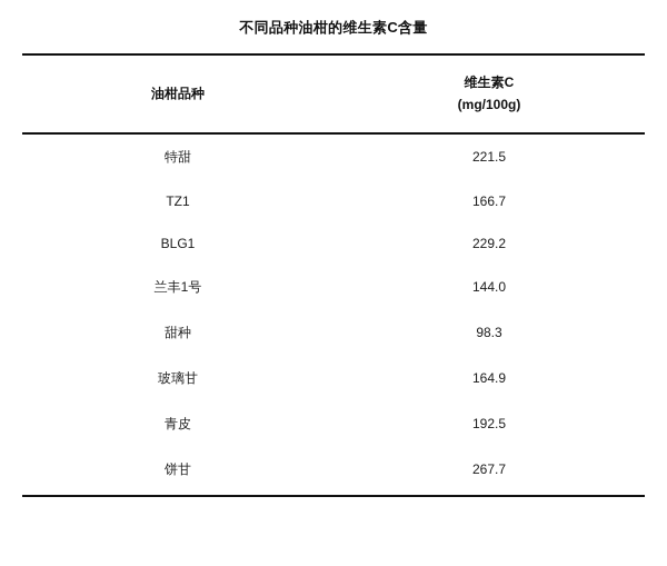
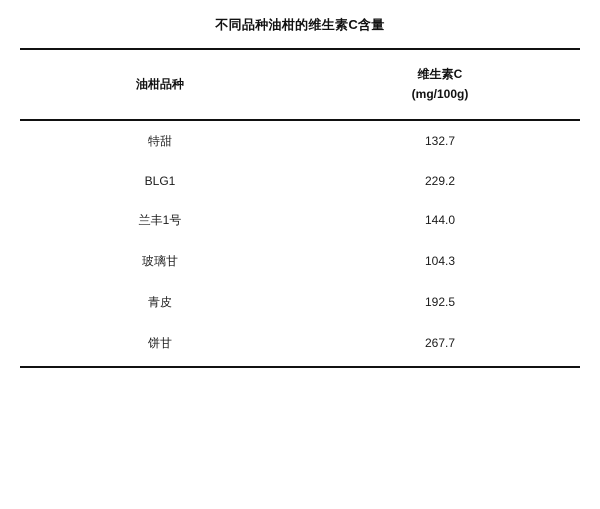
  不同品种油柑的维生素C含量
  油柑品种	维生素C (mg/100g)
- 特甜	221.5
+ 特甜	132.7
- TZ1	166.7
  BLG1	229.2
  兰丰1号	144.0
- 甜种	98.3
- 玻璃甘	164.9
+ 玻璃甘	104.3
  青皮	192.5
  饼甘	267.7
